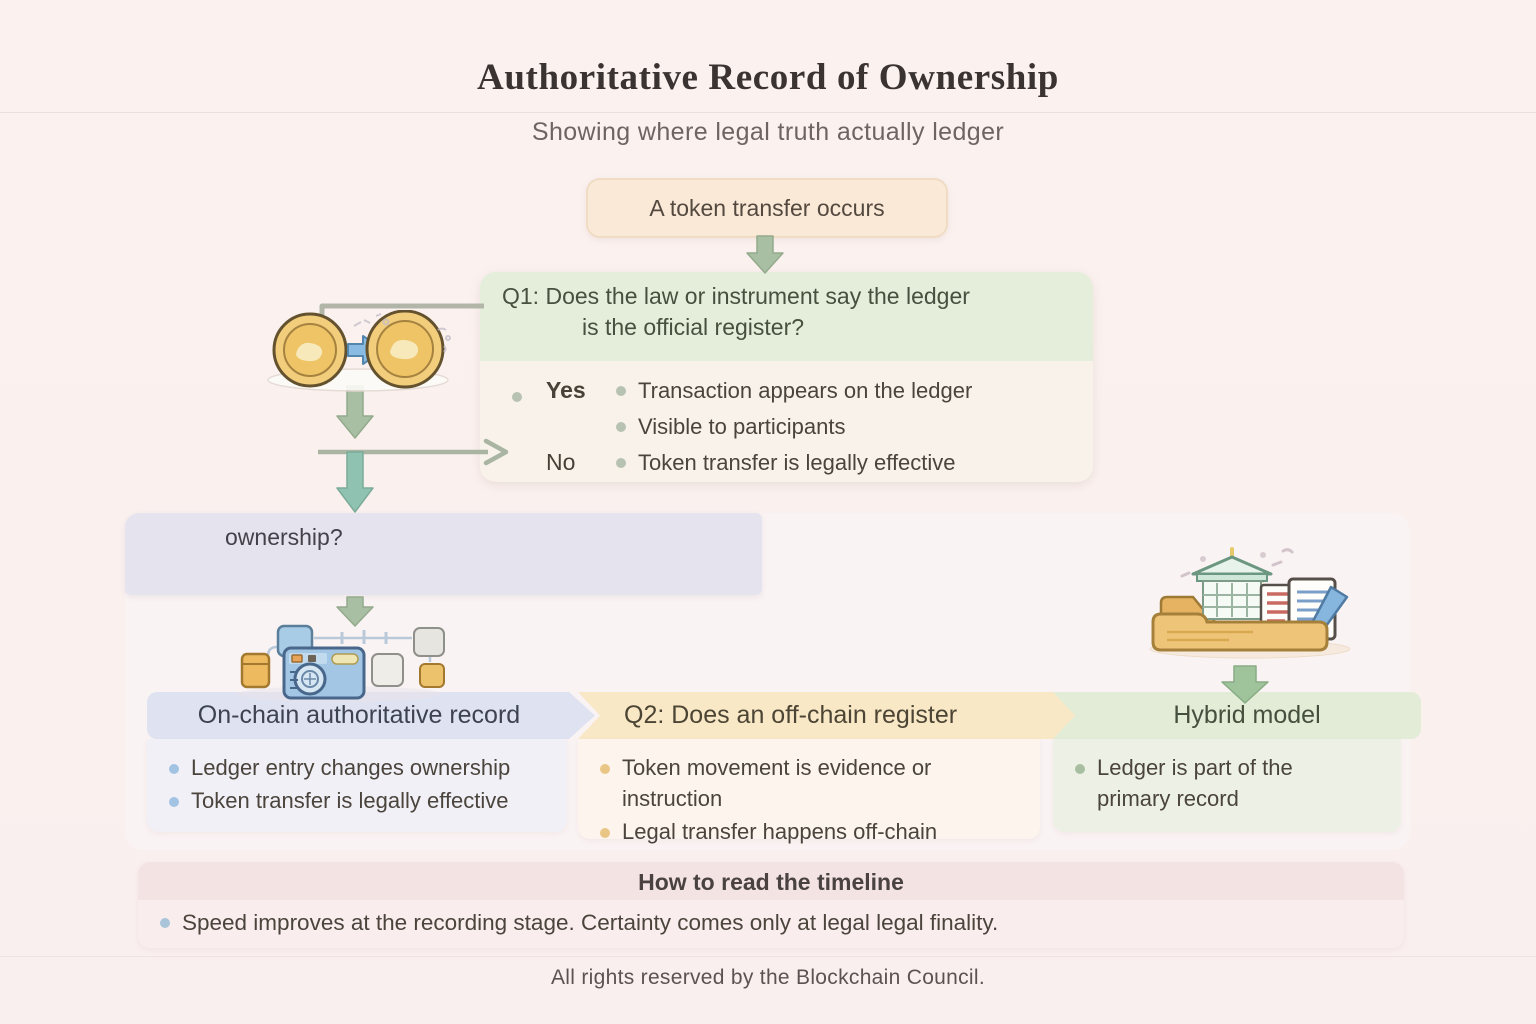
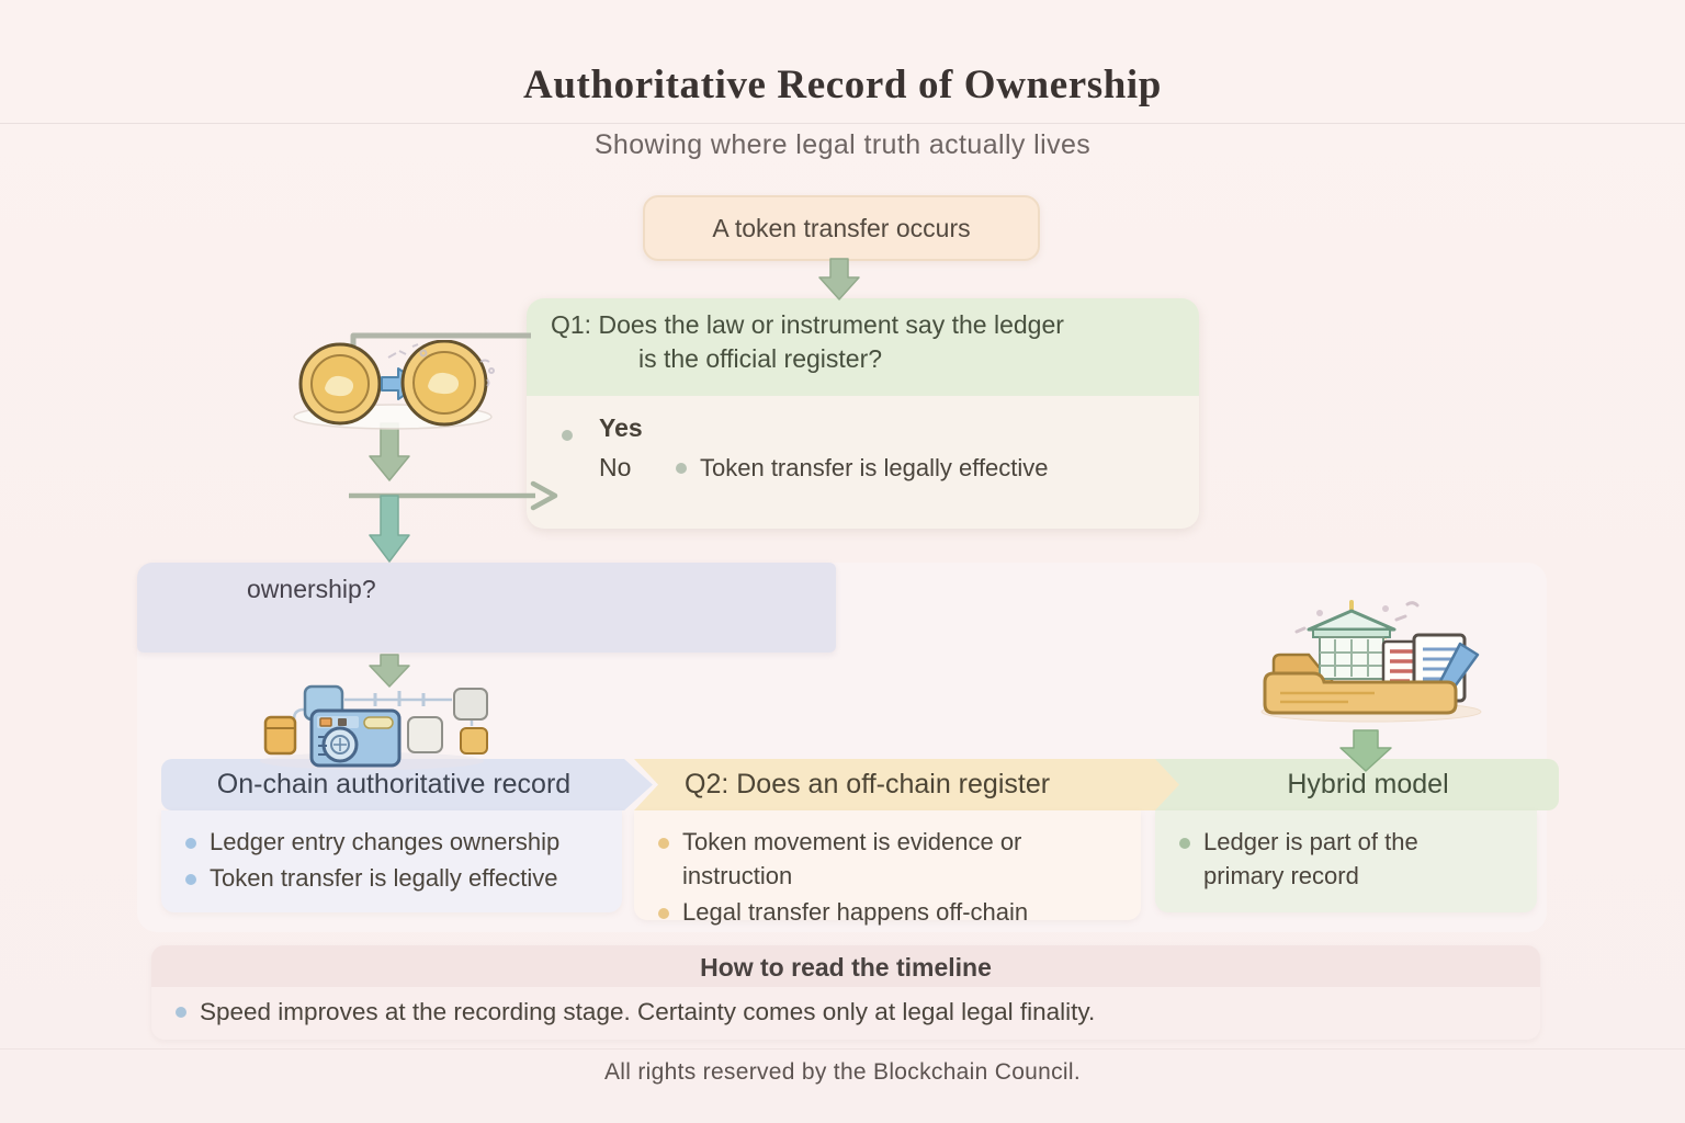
  Authoritative Record of Ownership
- Showing where legal truth actually ledger
+ Showing where legal truth actually lives
  A token transfer occurs
  Q1: Does the law or instrument say the ledger
  is the official register?
  Yes
- Transaction appears on the ledger
- Visible to participants
  No
  Token transfer is legally effective
  ownership?
  On-chain authoritative record
  Q2: Does an off-chain register
  Hybrid model
  Ledger entry changes ownership
  Token transfer is legally effective
  Token movement is evidence or instruction
  Legal transfer happens off-chain
  Ledger is part of the primary record
  How to read the timeline
  Speed improves at the recording stage. Certainty comes only at legal legal finality.
  All rights reserved by the Blockchain Council.
